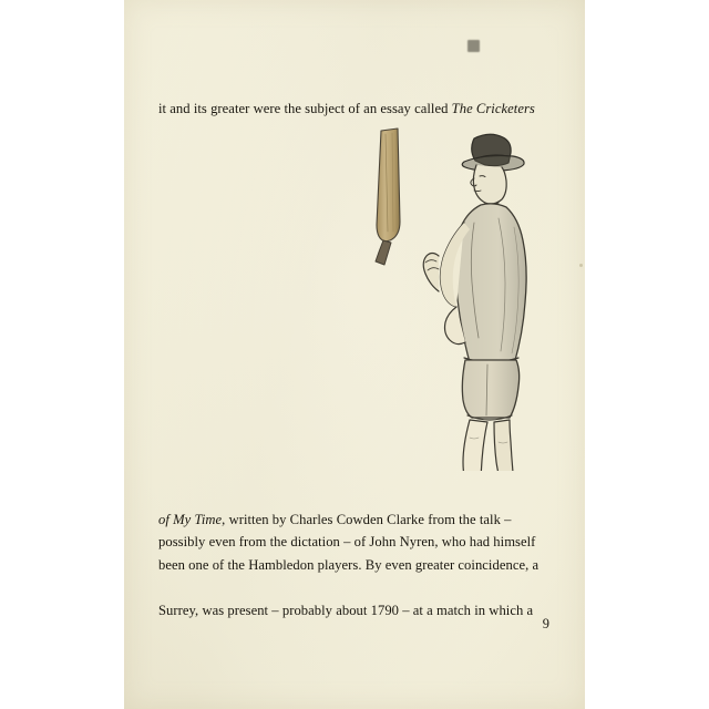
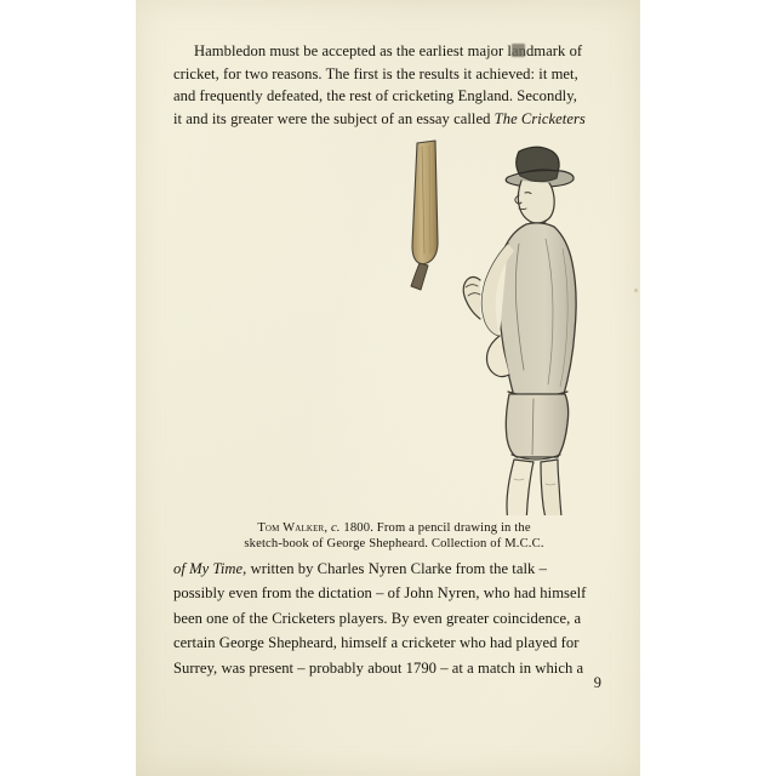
+ Hambledon must be accepted as the earliest major landmark of
+ cricket, for two reasons. The first is the results it achieved: it met,
+ and frequently defeated, the rest of cricketing England. Secondly,
  it and its greater were the subject of an essay called The Cricketers
+ Tom Walker, c. 1800. From a pencil drawing in the
+ sketch-book of George Shepheard. Collection of M.C.C.
- of My Time, written by Charles Cowden Clarke from the talk –
+ of My Time, written by Charles Nyren Clarke from the talk –
  possibly even from the dictation – of John Nyren, who had himself
- been one of the Hambledon players. By even greater coincidence, a
+ been one of the Cricketers players. By even greater coincidence, a
+ certain George Shepheard, himself a cricketer who had played for
  Surrey, was present – probably about 1790 – at a match in which a
  9
